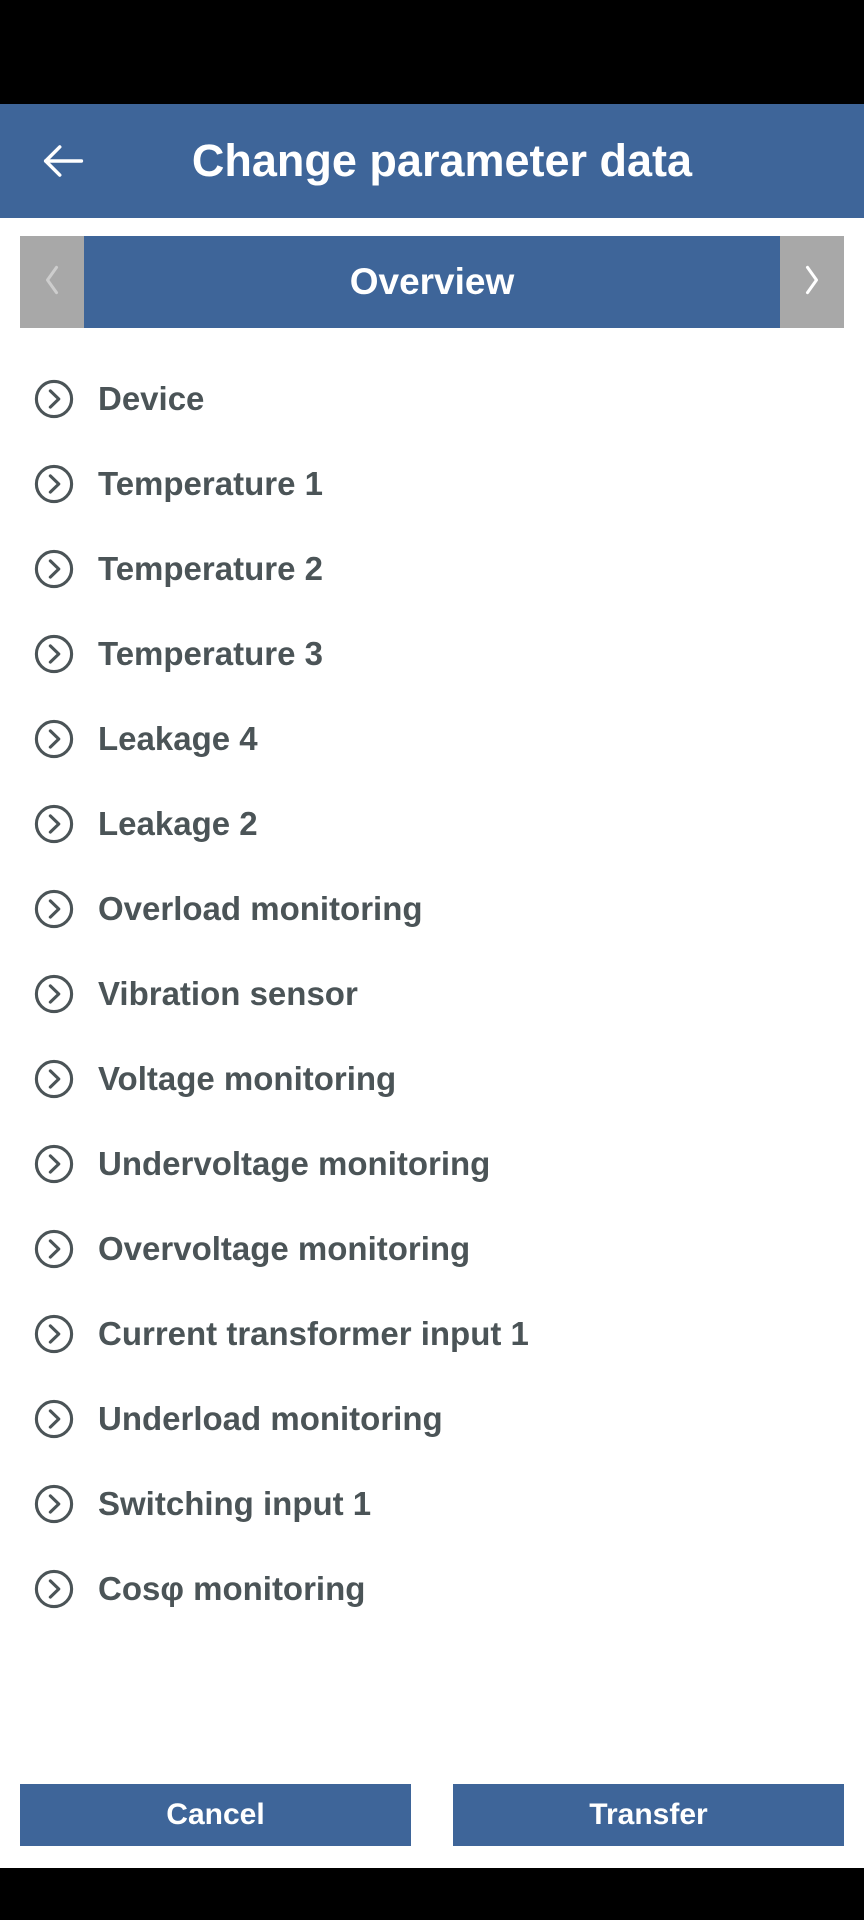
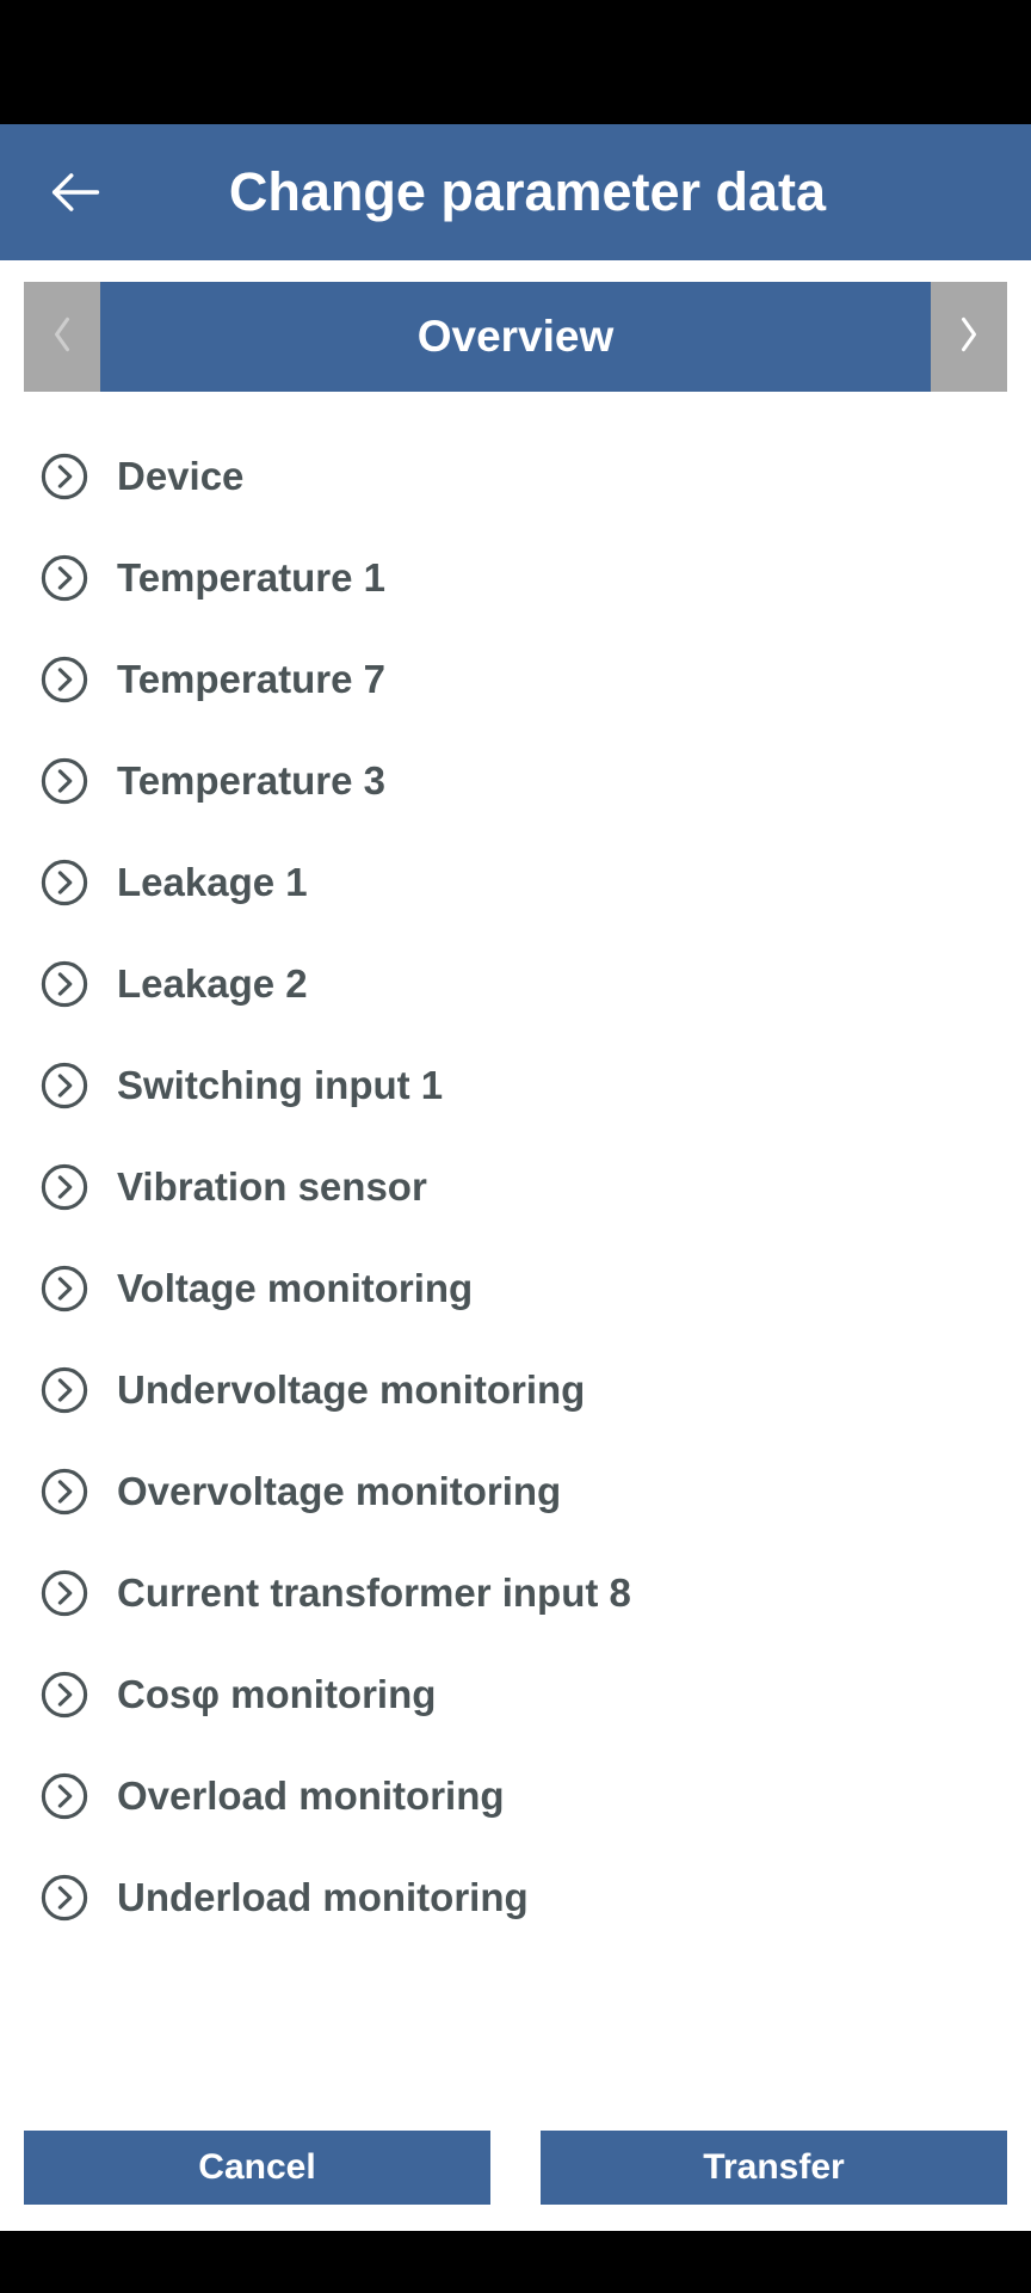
  Change parameter data
  Overview
  Device
  Temperature 1
- Temperature 2
+ Temperature 7
  Temperature 3
- Leakage 4
+ Leakage 1
  Leakage 2
- Overload monitoring
+ Switching input 1
  Vibration sensor
  Voltage monitoring
  Undervoltage monitoring
  Overvoltage monitoring
- Current transformer input 1
+ Current transformer input 8
- Underload monitoring
+ Cosφ monitoring
- Switching input 1
+ Overload monitoring
- Cosφ monitoring
+ Underload monitoring
  Cancel
  Transfer
